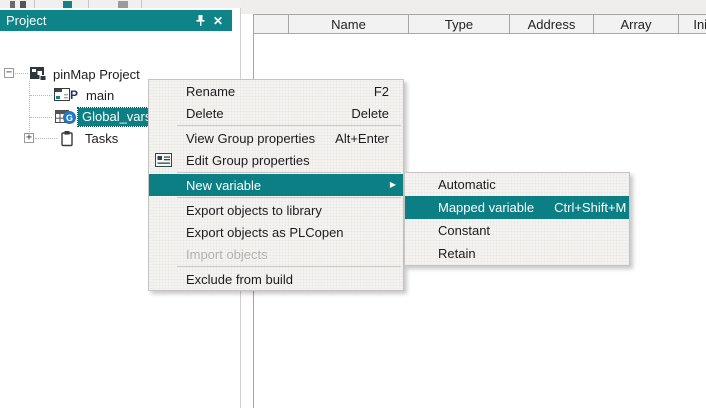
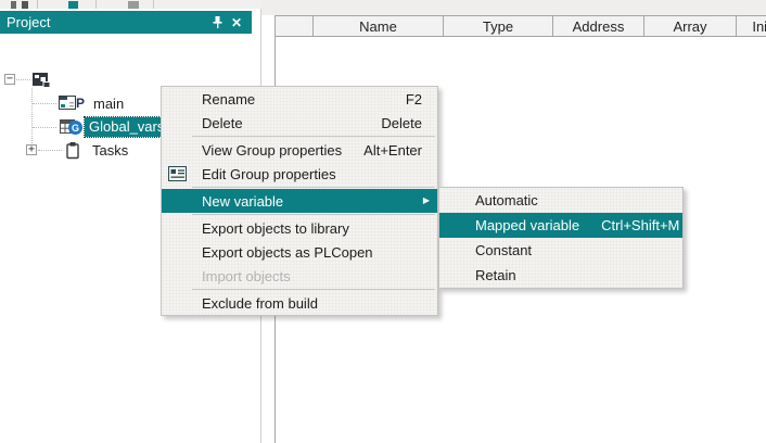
  Project
  ✕
  −
- pinMap Project
  P
  main
  G
  Global_var
  +
  Tasks
  Name
  Type
  Address
  Array
  Rename
  F2
  Delete
  Delete
  View Group properties
  Alt+Enter
  Edit Group properties
  New variable
  ▶
  Export objects to library
  Export objects as PLCopen
  Import objects
  Exclude from build
  Automatic
  Mapped variable
  Ctrl+Shift+M
  Constant
  Retain
